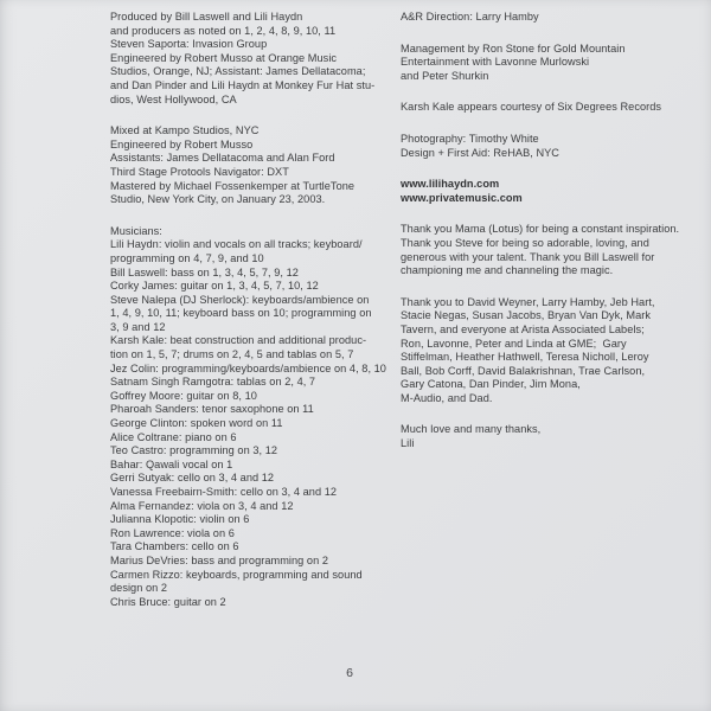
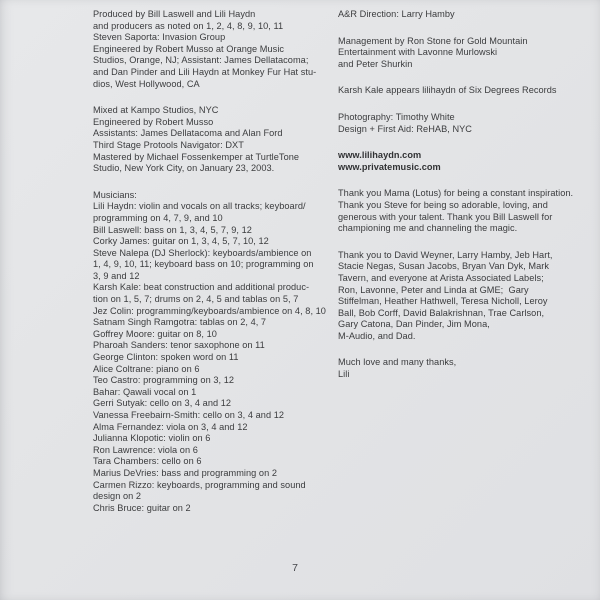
  Produced by Bill Laswell and Lili Haydn
  and producers as noted on 1, 2, 4, 8, 9, 10, 11
  Steven Saporta: Invasion Group
  Engineered by Robert Musso at Orange Music
  Studios, Orange, NJ; Assistant: James Dellatacoma;
  and Dan Pinder and Lili Haydn at Monkey Fur Hat stu-
  dios, West Hollywood, CA
  Mixed at Kampo Studios, NYC
  Engineered by Robert Musso
  Assistants: James Dellatacoma and Alan Ford
  Third Stage Protools Navigator: DXT
  Mastered by Michael Fossenkemper at TurtleTone
  Studio, New York City, on January 23, 2003.
  Musicians:
  Lili Haydn: violin and vocals on all tracks; keyboard/
  programming on 4, 7, 9, and 10
  Bill Laswell: bass on 1, 3, 4, 5, 7, 9, 12
  Corky James: guitar on 1, 3, 4, 5, 7, 10, 12
  Steve Nalepa (DJ Sherlock): keyboards/ambience on
  1, 4, 9, 10, 11; keyboard bass on 10; programming on
  3, 9 and 12
  Karsh Kale: beat construction and additional produc-
  tion on 1, 5, 7; drums on 2, 4, 5 and tablas on 5, 7
  Jez Colin: programming/keyboards/ambience on 4, 8, 10
  Satnam Singh Ramgotra: tablas on 2, 4, 7
  Goffrey Moore: guitar on 8, 10
  Pharoah Sanders: tenor saxophone on 11
  George Clinton: spoken word on 11
  Alice Coltrane: piano on 6
  Teo Castro: programming on 3, 12
  Bahar: Qawali vocal on 1
  Gerri Sutyak: cello on 3, 4 and 12
  Vanessa Freebairn-Smith: cello on 3, 4 and 12
  Alma Fernandez: viola on 3, 4 and 12
  Julianna Klopotic: violin on 6
  Ron Lawrence: viola on 6
  Tara Chambers: cello on 6
  Marius DeVries: bass and programming on 2
  Carmen Rizzo: keyboards, programming and sound
  design on 2
  Chris Bruce: guitar on 2
  A&R Direction: Larry Hamby
  Management by Ron Stone for Gold Mountain
  Entertainment with Lavonne Murlowski
  and Peter Shurkin
- Karsh Kale appears courtesy of Six Degrees Records
+ Karsh Kale appears lilihaydn of Six Degrees Records
  Photography: Timothy White
  Design + First Aid: ReHAB, NYC
  www.lilihaydn.com
  www.privatemusic.com
  Thank you Mama (Lotus) for being a constant inspiration.
  Thank you Steve for being so adorable, loving, and
  generous with your talent. Thank you Bill Laswell for
  championing me and channeling the magic.
  Thank you to David Weyner, Larry Hamby, Jeb Hart,
  Stacie Negas, Susan Jacobs, Bryan Van Dyk, Mark
  Tavern, and everyone at Arista Associated Labels;
  Ron, Lavonne, Peter and Linda at GME; Gary
  Stiffelman, Heather Hathwell, Teresa Nicholl, Leroy
  Ball, Bob Corff, David Balakrishnan, Trae Carlson,
  Gary Catona, Dan Pinder, Jim Mona,
  M-Audio, and Dad.
  Much love and many thanks,
  Lili
- 6
+ 7
